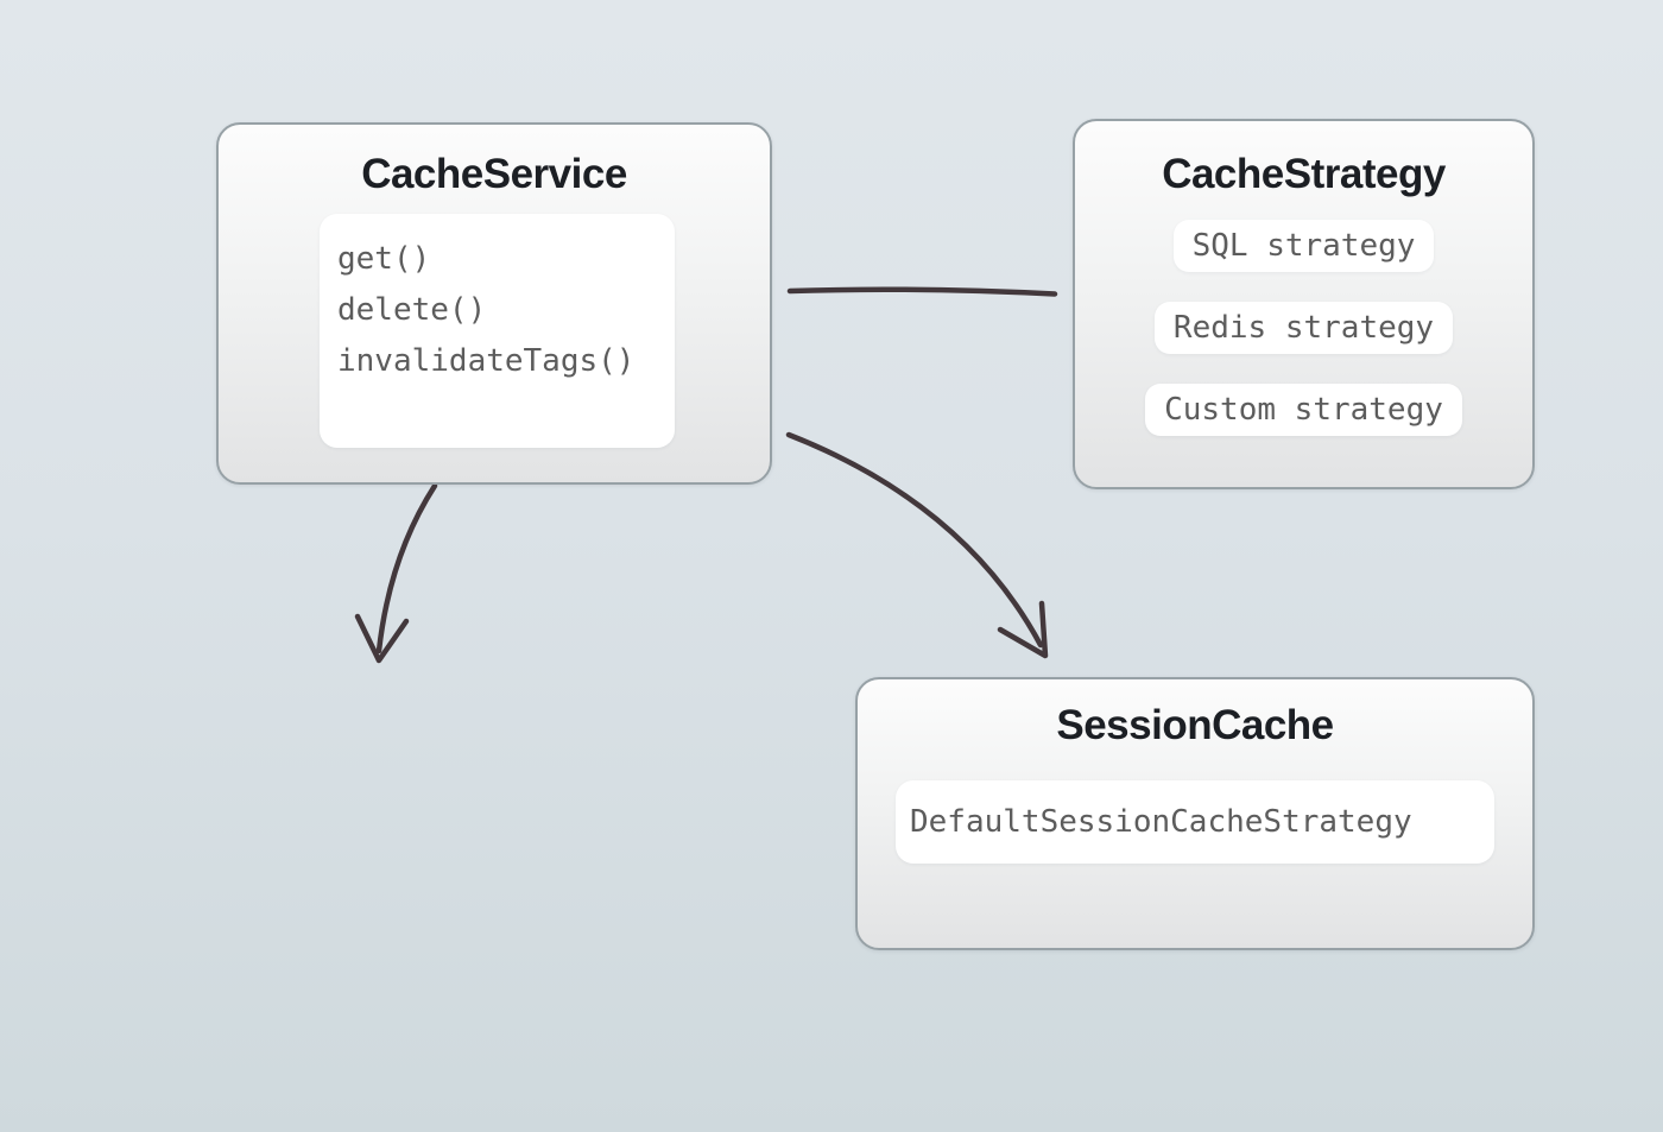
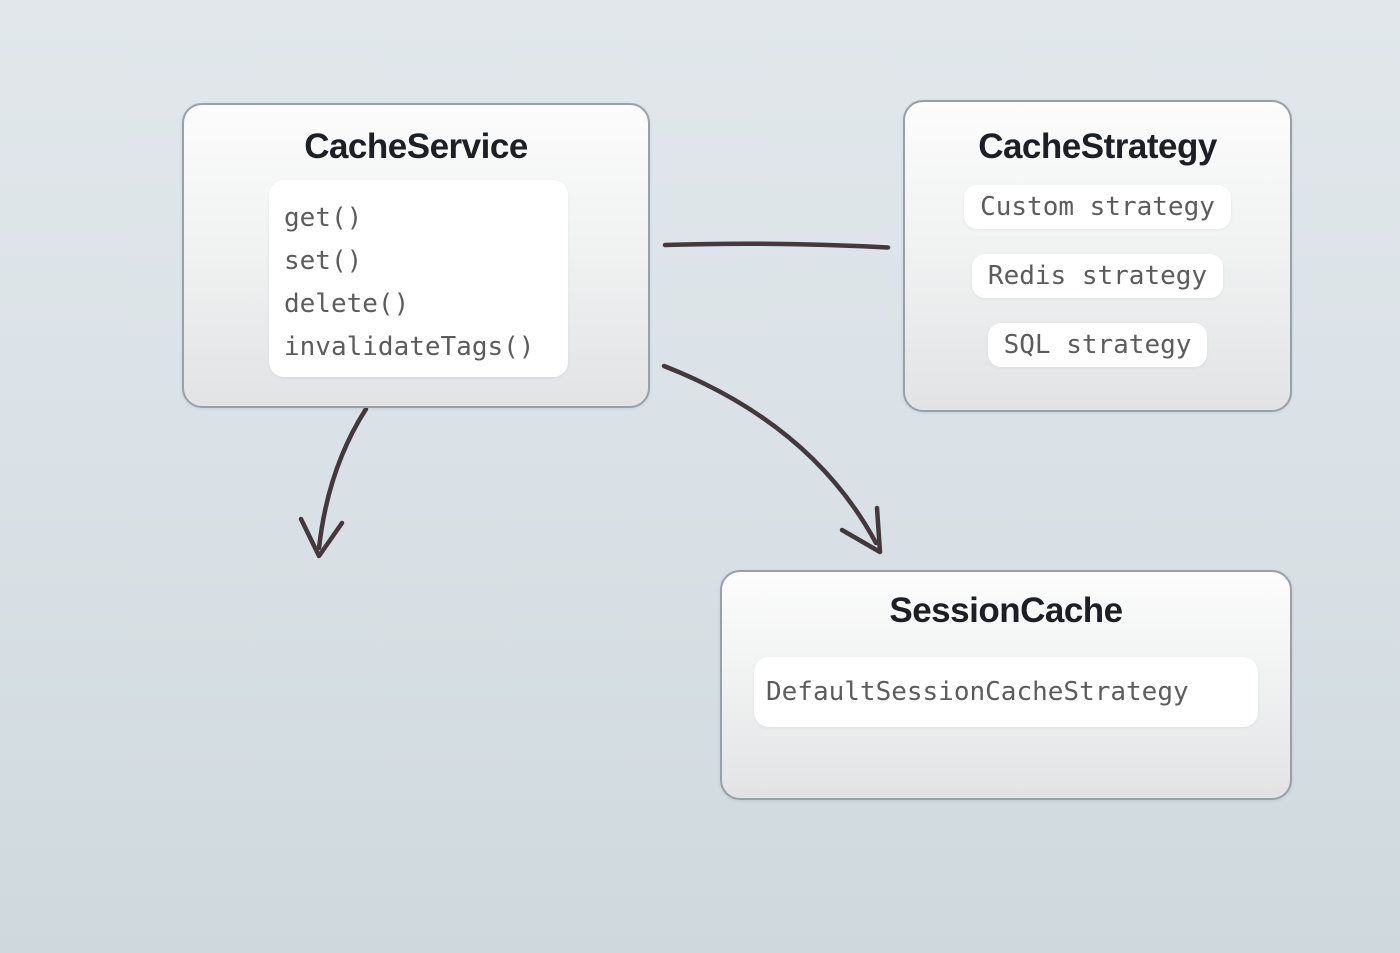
  CacheService
  get()
+ set()
  delete()
  invalidateTags()
  CacheStrategy
- SQL strategy
+ Custom strategy
  Redis strategy
- Custom strategy
+ SQL strategy
  SessionCache
  DefaultSessionCacheStrategy
